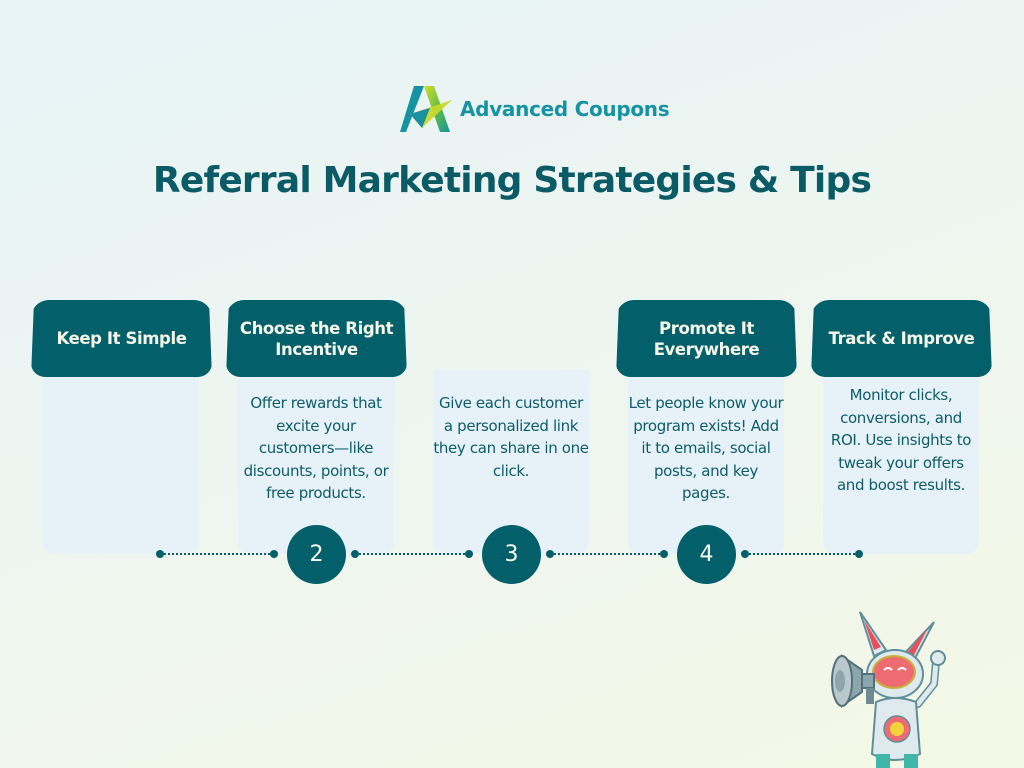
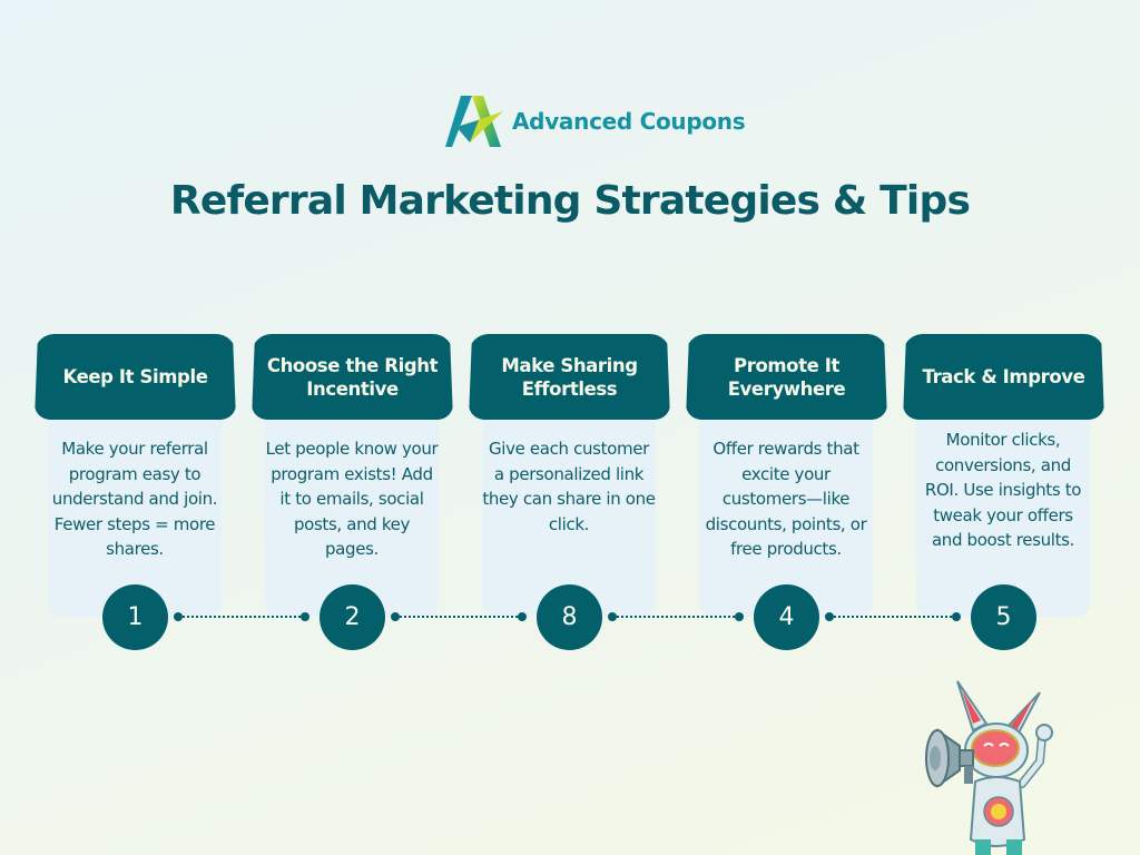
  Advanced Coupons
  Referral Marketing Strategies & Tips
  Keep It Simple
+ Make your referral program easy to understand and join. Fewer steps = more shares.
+ 1
  Choose the Right Incentive
- Offer rewards that excite your customers—like discounts, points, or free products.
+ Let people know your program exists! Add it to emails, social posts, and key pages.
  2
+ Make Sharing Effortless
  Give each customer a personalized link they can share in one click.
- 3
+ 8
  Promote It Everywhere
- Let people know your program exists! Add it to emails, social posts, and key pages.
+ Offer rewards that excite your customers—like discounts, points, or free products.
  4
  Track & Improve
  Monitor clicks, conversions, and ROI. Use insights to tweak your offers and boost results.
+ 5
